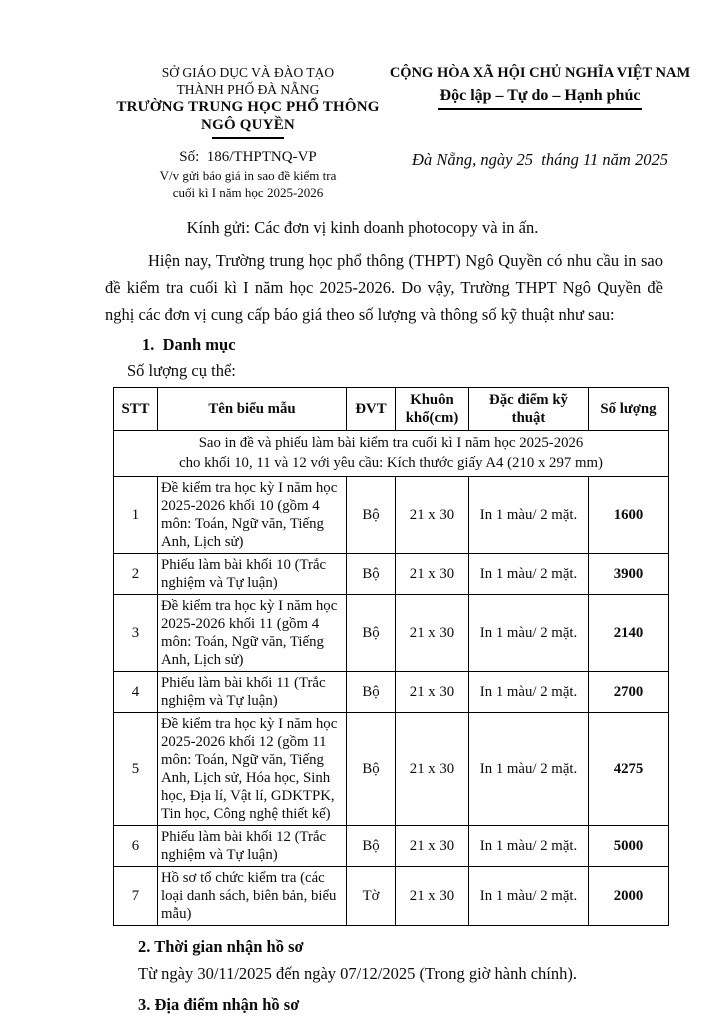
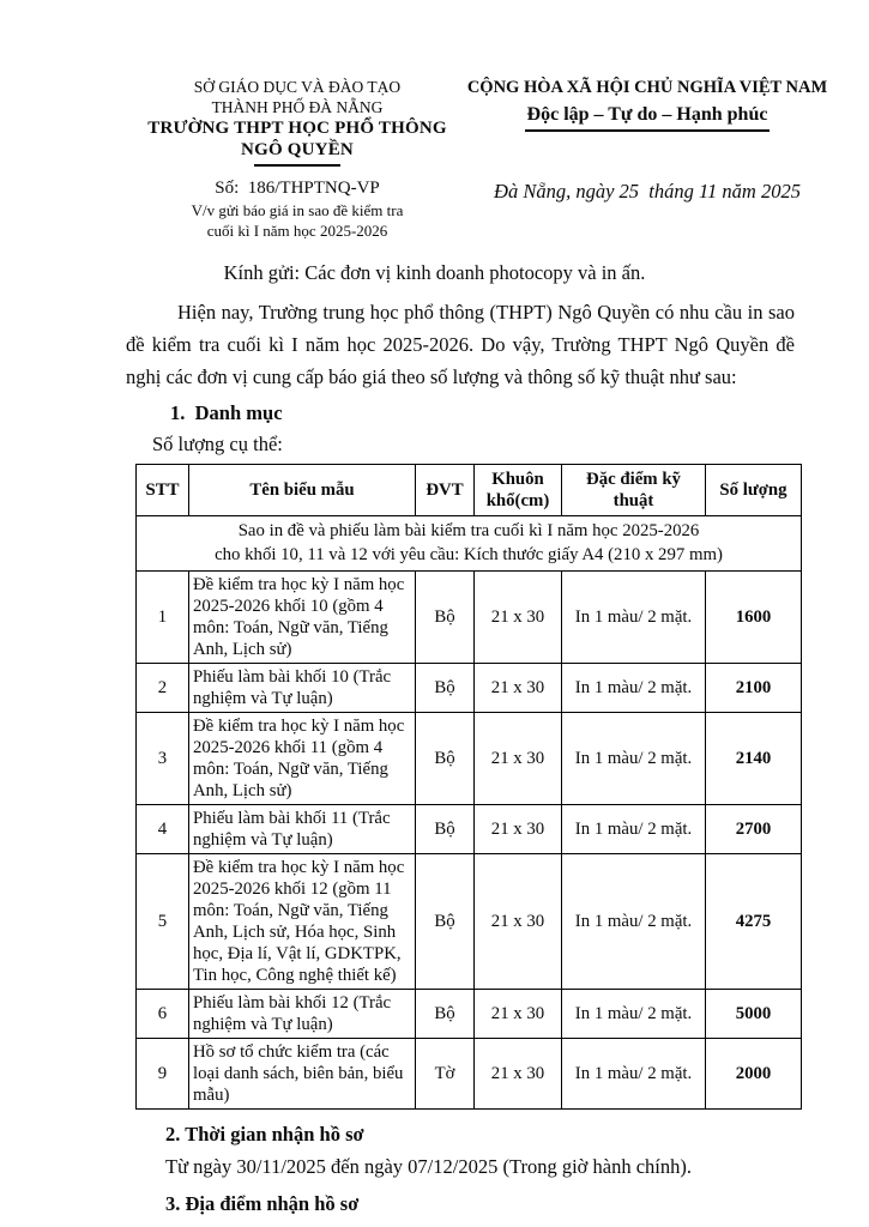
  SỞ GIÁO DỤC VÀ ĐÀO TẠO
  THÀNH PHỐ ĐÀ NẴNG
- TRƯỜNG TRUNG HỌC PHỔ THÔNG
+ TRƯỜNG THPT HỌC PHỔ THÔNG
  NGÔ QUYỀN
  Số: 186/THPTNQ-VP
  V/v gửi báo giá in sao đề kiểm tra
  cuối kì I năm học 2025-2026
  CỘNG HÒA XÃ HỘI CHỦ NGHĨA VIỆT NAM
  Độc lập – Tự do – Hạnh phúc
  Đà Nẵng, ngày 25 tháng 11 năm 2025
  Kính gửi: Các đơn vị kinh doanh photocopy và in ấn.
  Hiện nay, Trường trung học phổ thông (THPT) Ngô Quyền có nhu cầu in sao đề kiểm tra cuối kì I năm học 2025-2026. Do vậy, Trường THPT Ngô Quyền đề nghị các đơn vị cung cấp báo giá theo số lượng và thông số kỹ thuật như sau:
  1. Danh mục
  Số lượng cụ thể:
  STT	Tên biểu mẫu	ĐVT	Khuôn khổ(cm)	Đặc điểm kỹ thuật	Số lượng
  Sao in đề và phiếu làm bài kiểm tra cuối kì I năm học 2025-2026 cho khối 10, 11 và 12 với yêu cầu: Kích thước giấy A4 (210 x 297 mm)
  1	Đề kiểm tra học kỳ I năm học 2025-2026 khối 10 (gồm 4 môn: Toán, Ngữ văn, Tiếng Anh, Lịch sử)	Bộ	21 x 30	In 1 màu/ 2 mặt.	1600
- 2	Phiếu làm bài khối 10 (Trắc nghiệm và Tự luận)	Bộ	21 x 30	In 1 màu/ 2 mặt.	3900
+ 2	Phiếu làm bài khối 10 (Trắc nghiệm và Tự luận)	Bộ	21 x 30	In 1 màu/ 2 mặt.	2100
  3	Đề kiểm tra học kỳ I năm học 2025-2026 khối 11 (gồm 4 môn: Toán, Ngữ văn, Tiếng Anh, Lịch sử)	Bộ	21 x 30	In 1 màu/ 2 mặt.	2140
  4	Phiếu làm bài khối 11 (Trắc nghiệm và Tự luận)	Bộ	21 x 30	In 1 màu/ 2 mặt.	2700
  5	Đề kiểm tra học kỳ I năm học 2025-2026 khối 12 (gồm 11 môn: Toán, Ngữ văn, Tiếng Anh, Lịch sử, Hóa học, Sinh học, Địa lí, Vật lí, GDKTPK, Tin học, Công nghệ thiết kế)	Bộ	21 x 30	In 1 màu/ 2 mặt.	4275
  6	Phiếu làm bài khối 12 (Trắc nghiệm và Tự luận)	Bộ	21 x 30	In 1 màu/ 2 mặt.	5000
- 7	Hồ sơ tổ chức kiểm tra (các loại danh sách, biên bản, biểu mẫu)	Tờ	21 x 30	In 1 màu/ 2 mặt.	2000
+ 9	Hồ sơ tổ chức kiểm tra (các loại danh sách, biên bản, biểu mẫu)	Tờ	21 x 30	In 1 màu/ 2 mặt.	2000
  2. Thời gian nhận hồ sơ
  Từ ngày 30/11/2025 đến ngày 07/12/2025 (Trong giờ hành chính).
  3. Địa điểm nhận hồ sơ
